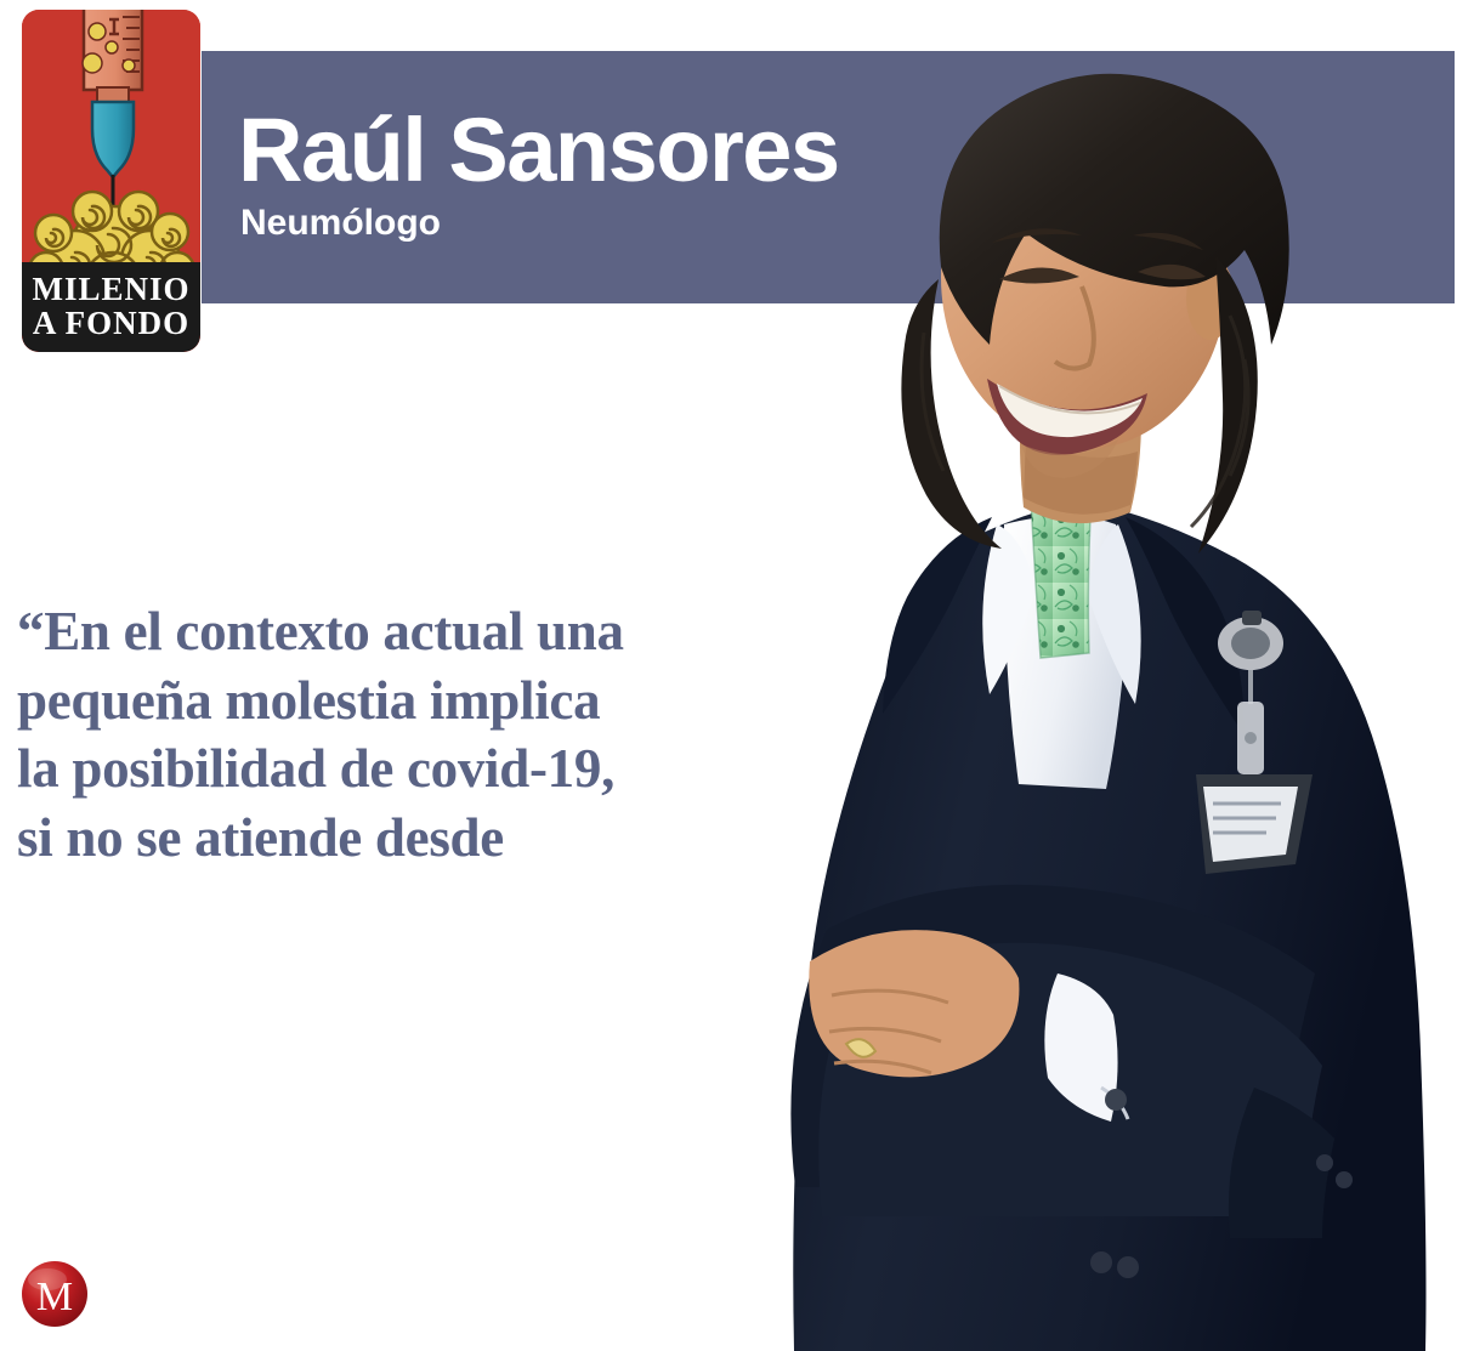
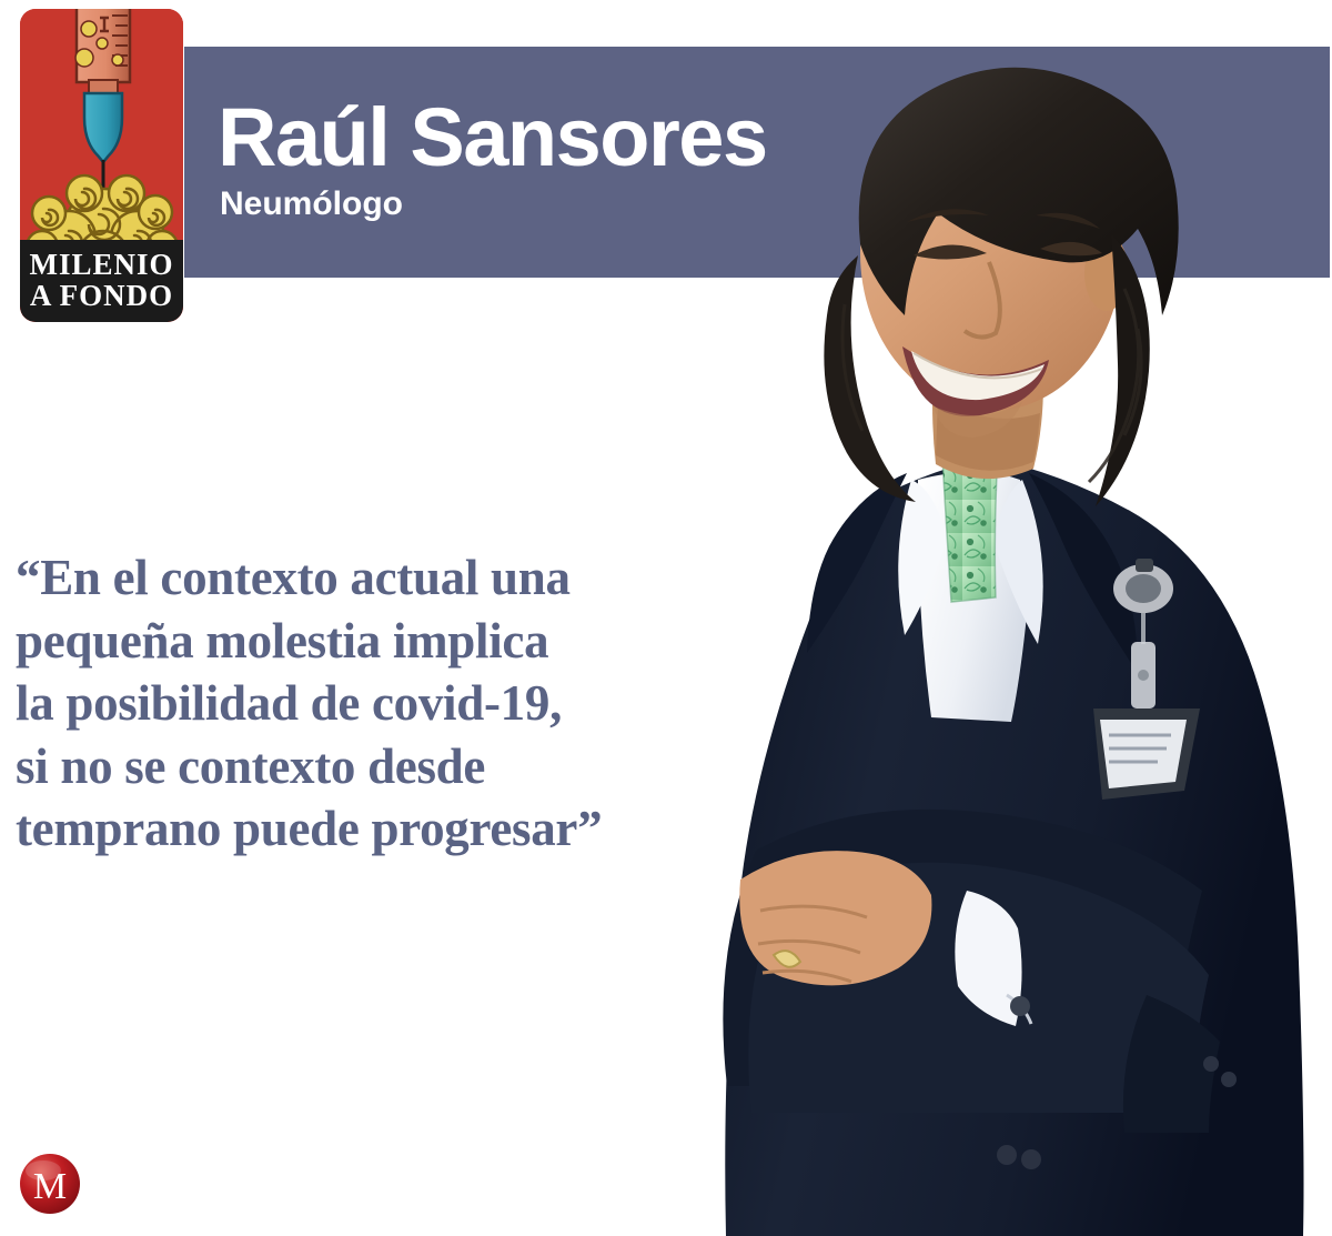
  Raúl Sansores
  Neumólogo
  MILENIO
  A FONDO
  “En el contexto actual una
  pequeña molestia implica
  la posibilidad de covid-19,
- si no se atiende desde
+ si no se contexto desde
+ temprano puede progresar”
  M
